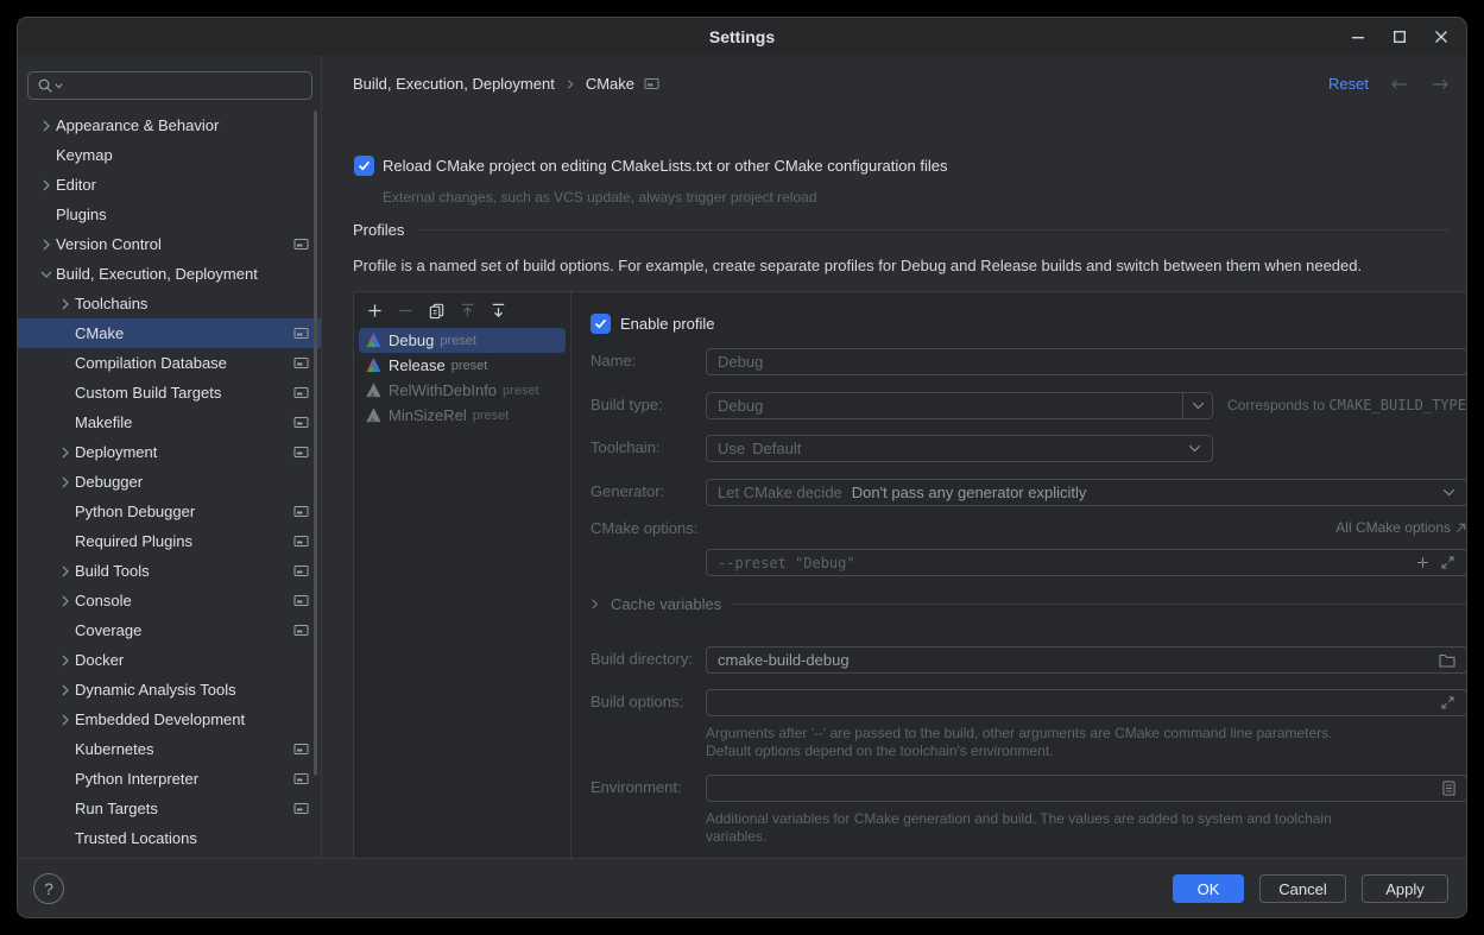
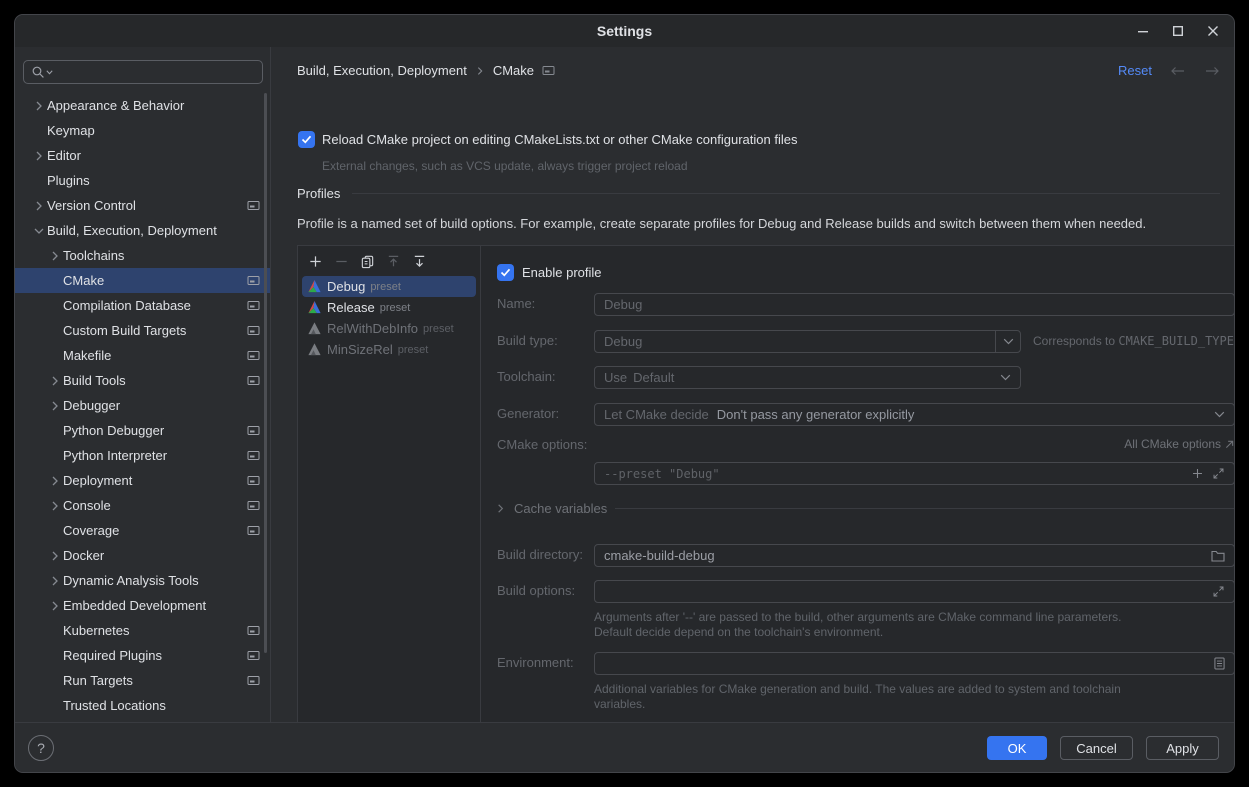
  Settings
  Appearance & Behavior
  Keymap
  Editor
  Plugins
  Version Control
  Build, Execution, Deployment
  Toolchains
  CMake
  Compilation Database
  Custom Build Targets
  Makefile
- Deployment
+ Build Tools
  Debugger
  Python Debugger
- Required Plugins
+ Python Interpreter
- Build Tools
+ Deployment
  Console
  Coverage
  Docker
  Dynamic Analysis Tools
  Embedded Development
  Kubernetes
- Python Interpreter
+ Required Plugins
  Run Targets
  Trusted Locations
  Build, Execution, Deployment
  CMake
  Reset
  Reload CMake project on editing CMakeLists.txt or other CMake configuration files
  External changes, such as VCS update, always trigger project reload
  Profiles
  Profile is a named set of build options. For example, create separate profiles for Debug and Release builds and switch between them when needed.
  Debug
  preset
  Release
  preset
  RelWithDebInfo
  preset
  MinSizeRel
  preset
  Enable profile
  Name:
  Debug
  Build type:
  Debug
  Corresponds to CMAKE_BUILD_TYPE
  Toolchain:
  Use
  Default
  Generator:
  Let CMake decide
  Don't pass any generator explicitly
  CMake options:
  All CMake options
  --preset "Debug"
  Cache variables
  Build directory:
  cmake-build-debug
  Build options:
  Arguments after '--' are passed to the build, other arguments are CMake command line parameters.
- Default options depend on the toolchain's environment.
+ Default decide depend on the toolchain's environment.
  Environment:
  Additional variables for CMake generation and build. The values are added to system and toolchain
  variables.
  ?
  OK
  Cancel
  Apply
